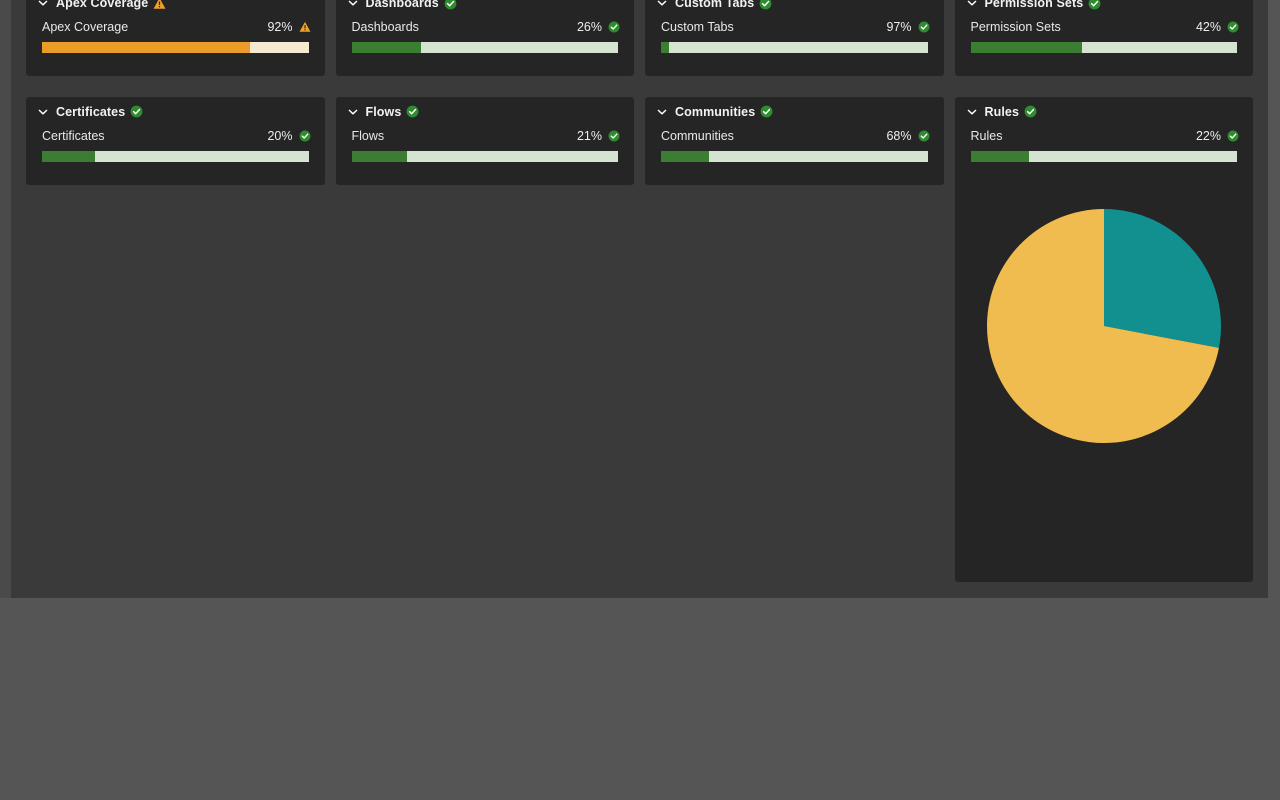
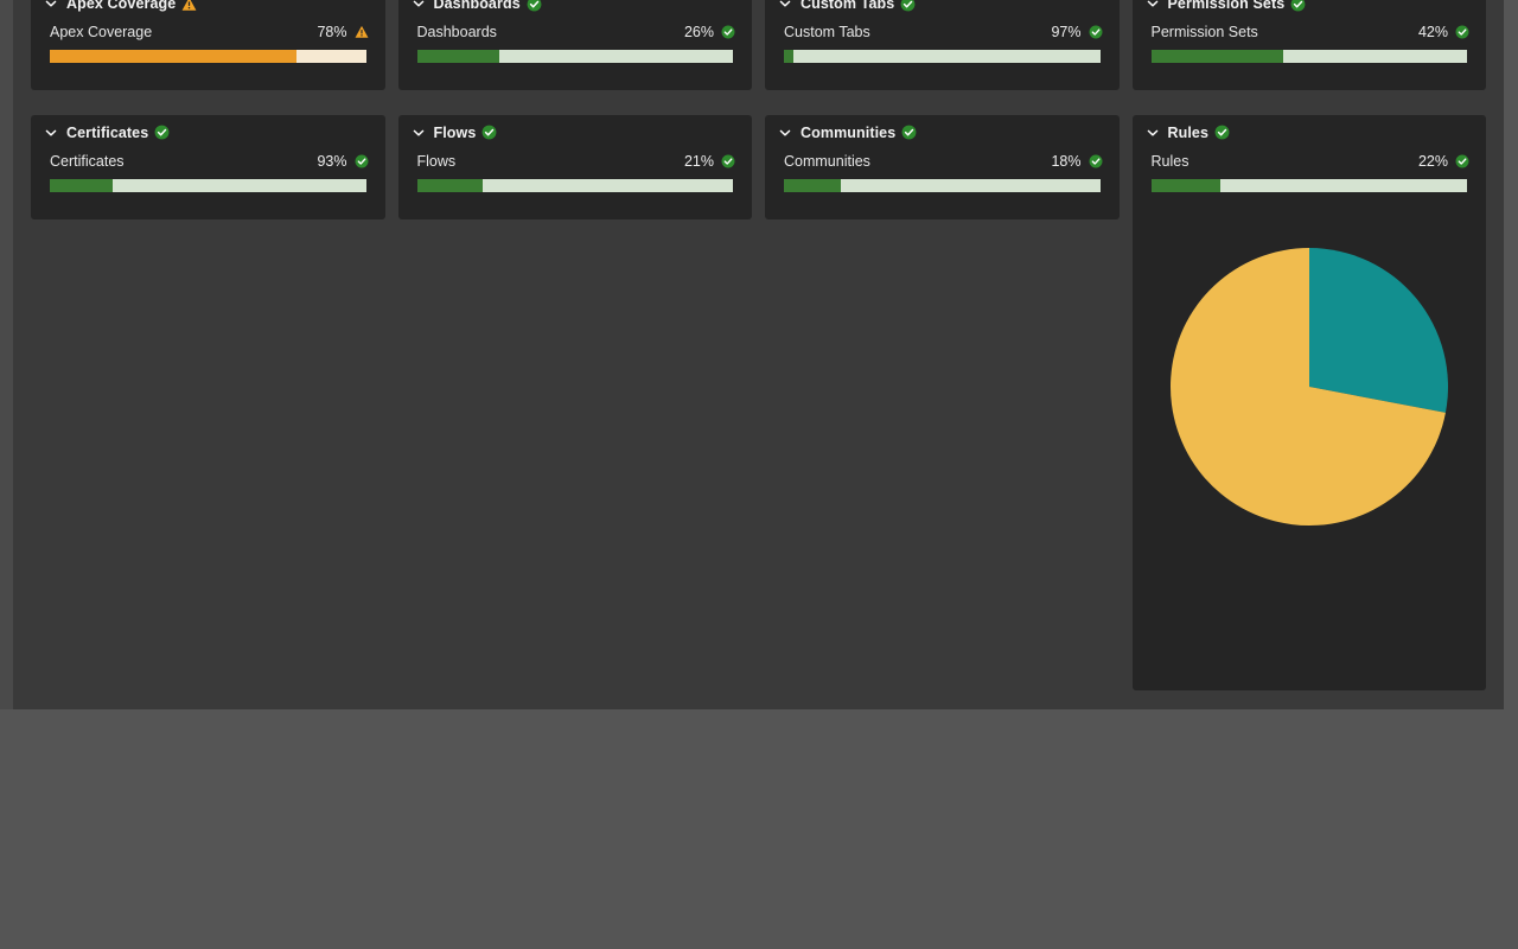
  Apex Coverage
  Apex Coverage
- 92%
+ 78%
  Dashboards
  Dashboards
  26%
  Custom Tabs
  Custom Tabs
  97%
  Permission Sets
  Permission Sets
  42%
  Certificates
  Certificates
- 20%
+ 93%
  Flows
  Flows
  21%
  Communities
  Communities
- 68%
+ 18%
  Rules
  Rules
  22%
